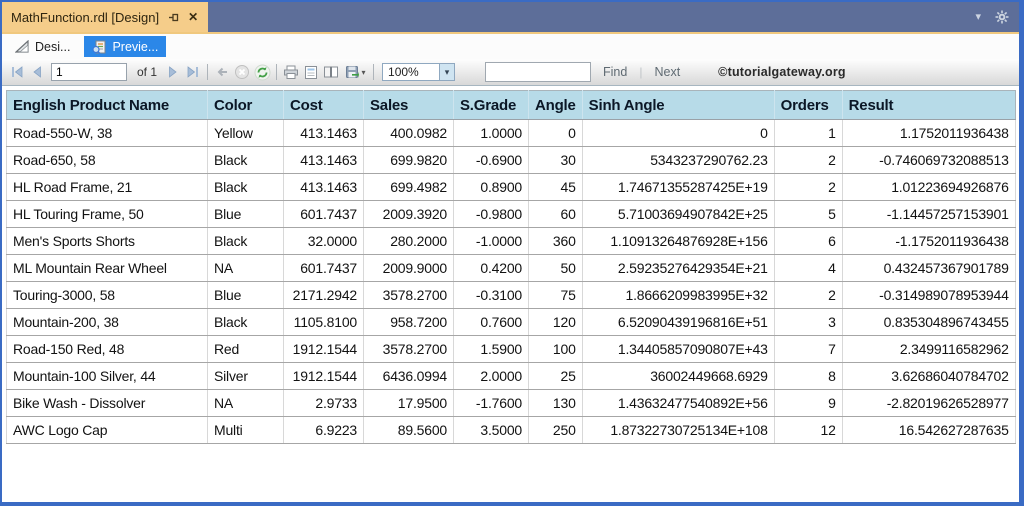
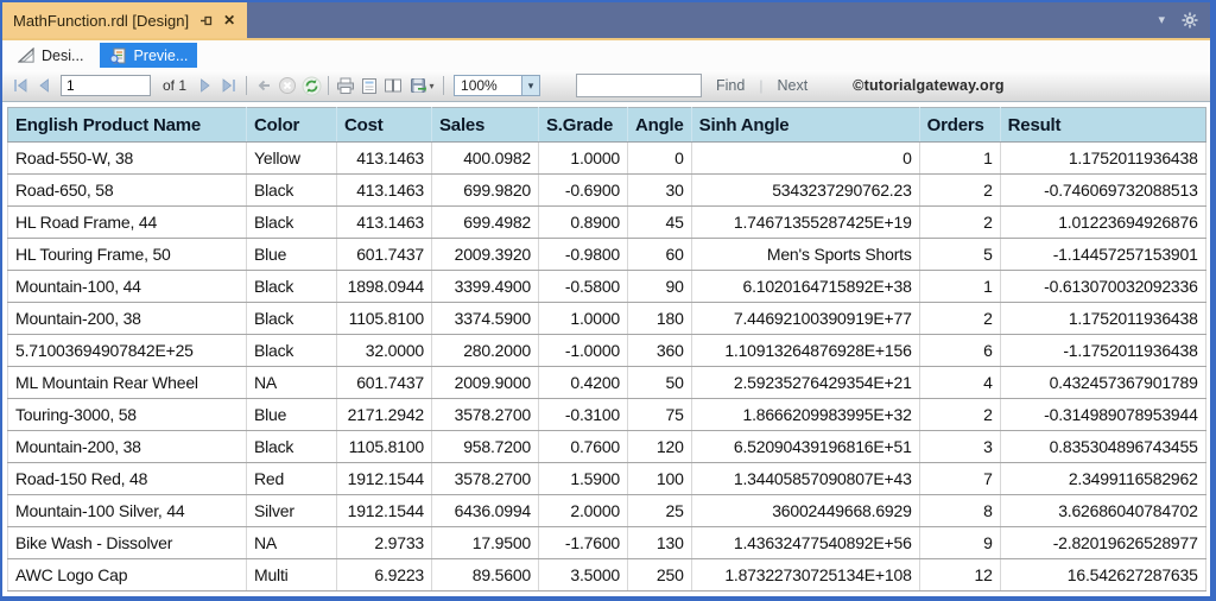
  MathFunction.rdl [Design]
  ✕
  ▾
  Desi...
  Previe...
  1
  of 1
  ▾
  100%
  ▾
  Find
  |
  Next
  ©tutorialgateway.org
  English Product Name	Color	Cost	Sales	S.Grade	Angle	Sinh Angle	Orders	Result
  Road-550-W, 38	Yellow	413.1463	400.0982	1.0000	0	0	1	1.1752011936438
  Road-650, 58	Black	413.1463	699.9820	-0.6900	30	5343237290762.23	2	-0.746069732088513
- HL Road Frame, 21	Black	413.1463	699.4982	0.8900	45	1.74671355287425E+19	2	1.01223694926876
+ HL Road Frame, 44	Black	413.1463	699.4982	0.8900	45	1.74671355287425E+19	2	1.01223694926876
- HL Touring Frame, 50	Blue	601.7437	2009.3920	-0.9800	60	5.71003694907842E+25	5	-1.14457257153901
+ HL Touring Frame, 50	Blue	601.7437	2009.3920	-0.9800	60	Men's Sports Shorts	5	-1.14457257153901
+ Mountain-100, 44	Black	1898.0944	3399.4900	-0.5800	90	6.1020164715892E+38	1	-0.613070032092336
+ Mountain-200, 38	Black	1105.8100	3374.5900	1.0000	180	7.44692100390919E+77	2	1.1752011936438
- Men's Sports Shorts	Black	32.0000	280.2000	-1.0000	360	1.10913264876928E+156	6	-1.1752011936438
+ 5.71003694907842E+25	Black	32.0000	280.2000	-1.0000	360	1.10913264876928E+156	6	-1.1752011936438
  ML Mountain Rear Wheel	NA	601.7437	2009.9000	0.4200	50	2.59235276429354E+21	4	0.432457367901789
  Touring-3000, 58	Blue	2171.2942	3578.2700	-0.3100	75	1.8666209983995E+32	2	-0.314989078953944
  Mountain-200, 38	Black	1105.8100	958.7200	0.7600	120	6.52090439196816E+51	3	0.835304896743455
  Road-150 Red, 48	Red	1912.1544	3578.2700	1.5900	100	1.34405857090807E+43	7	2.3499116582962
  Mountain-100 Silver, 44	Silver	1912.1544	6436.0994	2.0000	25	36002449668.6929	8	3.62686040784702
  Bike Wash - Dissolver	NA	2.9733	17.9500	-1.7600	130	1.43632477540892E+56	9	-2.82019626528977
  AWC Logo Cap	Multi	6.9223	89.5600	3.5000	250	1.87322730725134E+108	12	16.542627287635
